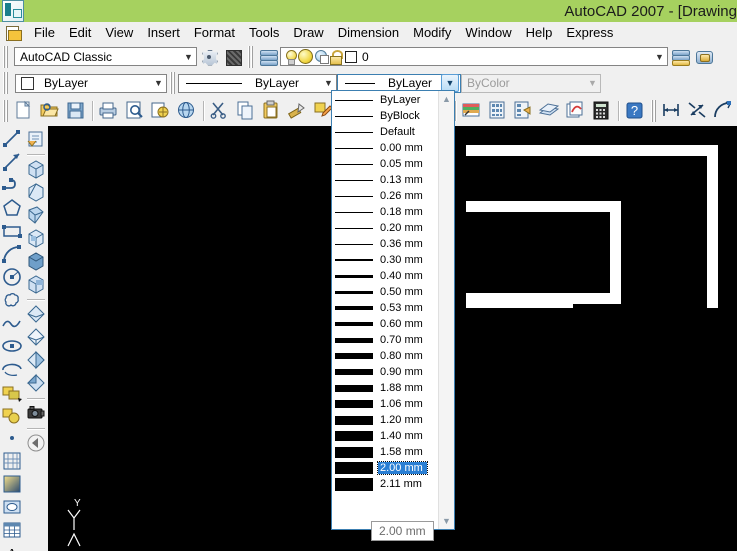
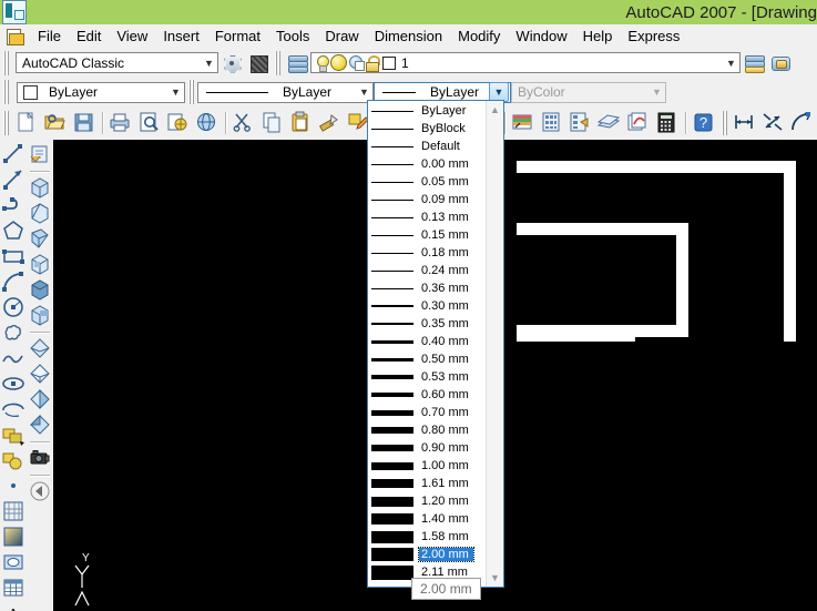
  AutoCAD 2007 - [Drawing
  File
  Edit
  View
  Insert
  Format
  Tools
  Draw
  Dimension
  Modify
  Window
  Help
  Express
  AutoCAD Classic
  ▼
- 0
+ 1
  ▼
  ByLayer
  ▼
  ByLayer
  ▼
  ByLayer
  ▼
  ByColor
  ▼
  ?
  Y
  ByLayer
  ByBlock
  Default
  0.00 mm
  0.05 mm
+ 0.09 mm
  0.13 mm
- 0.26 mm
+ 0.15 mm
  0.18 mm
- 0.20 mm
+ 0.24 mm
  0.36 mm
  0.30 mm
+ 0.35 mm
  0.40 mm
  0.50 mm
  0.53 mm
  0.60 mm
  0.70 mm
  0.80 mm
  0.90 mm
- 1.88 mm
+ 1.00 mm
- 1.06 mm
+ 1.61 mm
  1.20 mm
  1.40 mm
  1.58 mm
  2.00 mm
  2.11 mm
  ▲
  ▼
  2.00 mm
